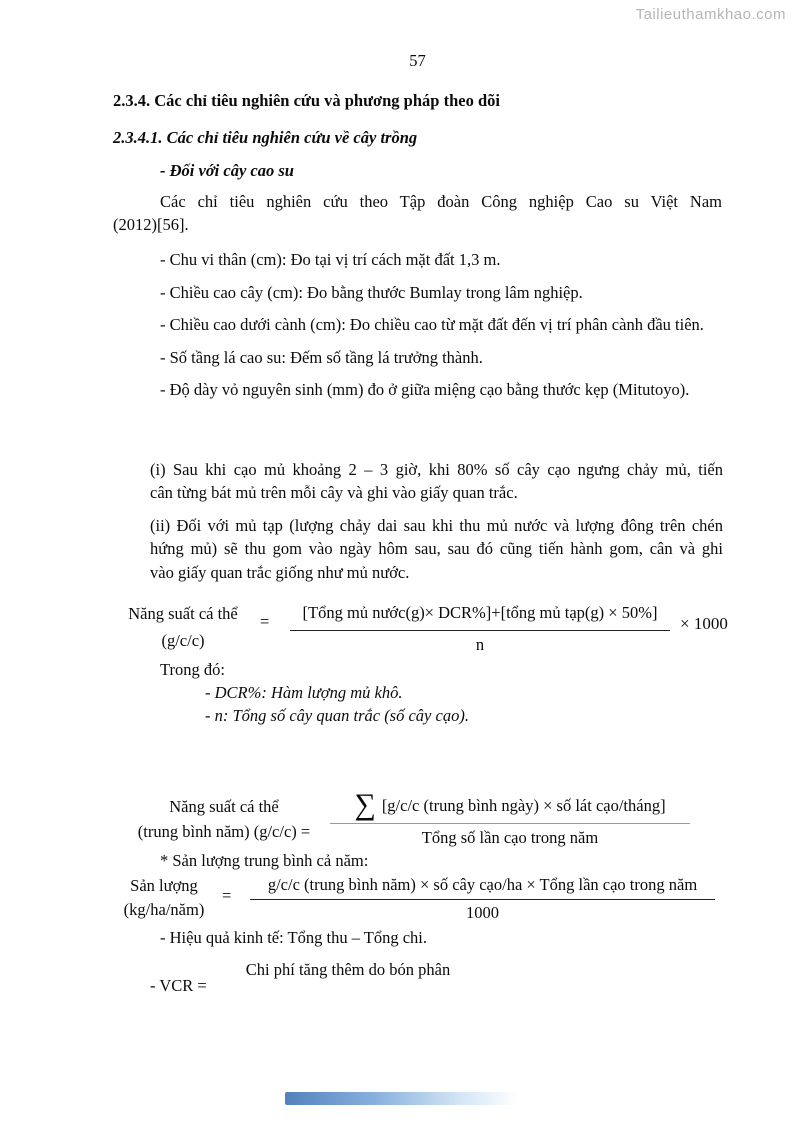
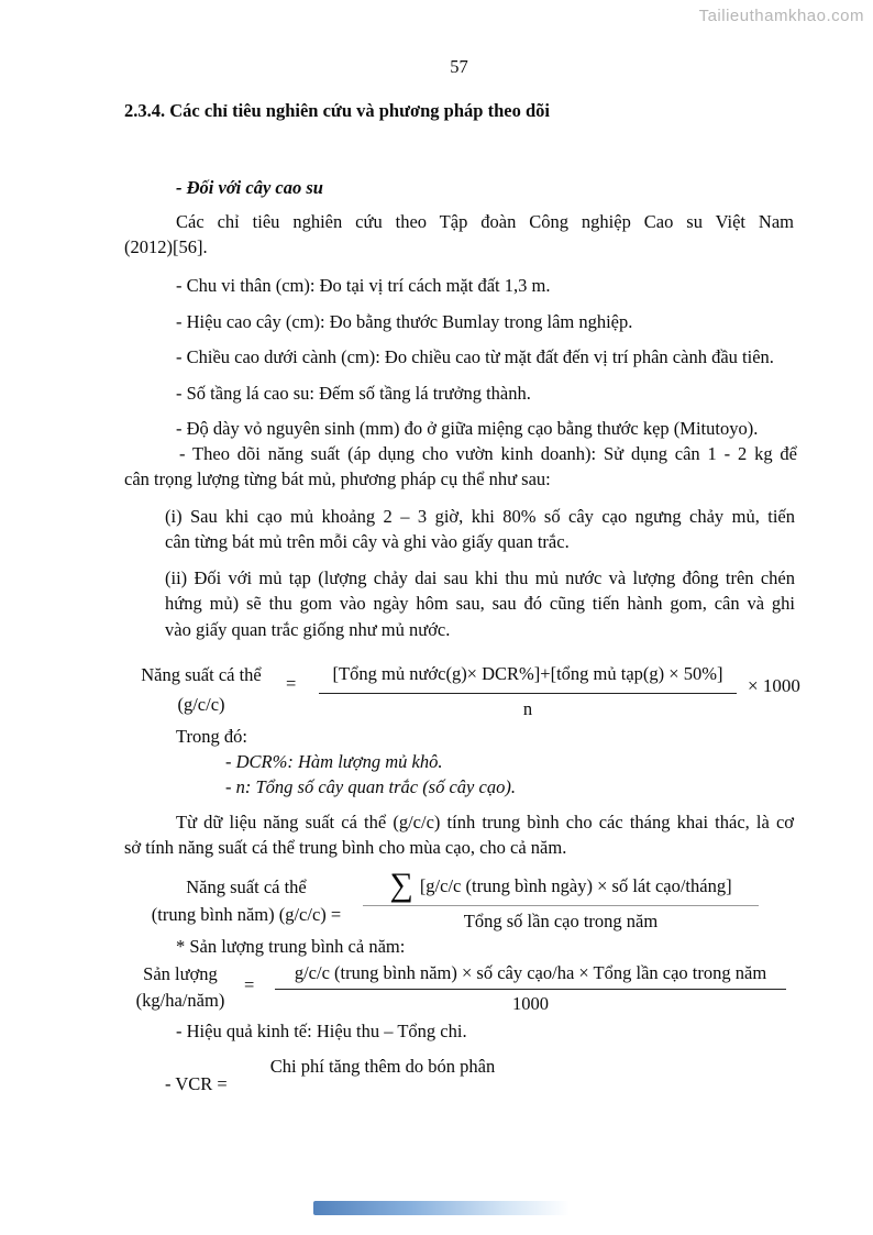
  Tailieuthamkhao.com
  57
  2.3.4. Các chỉ tiêu nghiên cứu và phương pháp theo dõi
- 2.3.4.1. Các chỉ tiêu nghiên cứu về cây trồng
  - Đối với cây cao su
  Các chỉ tiêu nghiên cứu theo Tập đoàn Công nghiệp Cao su Việt Nam
  (2012)[56].
  - Chu vi thân (cm): Đo tại vị trí cách mặt đất 1,3 m.
- - Chiều cao cây (cm): Đo bằng thước Bumlay trong lâm nghiệp.
+ - Hiệu cao cây (cm): Đo bằng thước Bumlay trong lâm nghiệp.
  - Chiều cao dưới cành (cm): Đo chiều cao từ mặt đất đến vị trí phân cành đầu tiên.
  - Số tầng lá cao su: Đếm số tầng lá trưởng thành.
  - Độ dày vỏ nguyên sinh (mm) đo ở giữa miệng cạo bằng thước kẹp (Mitutoyo).
+ - Theo dõi năng suất (áp dụng cho vườn kinh doanh): Sử dụng cân 1 - 2 kg để
+ cân trọng lượng từng bát mủ, phương pháp cụ thể như sau:
  (i) Sau khi cạo mủ khoảng 2 – 3 giờ, khi 80% số cây cạo ngưng chảy mủ, tiến
  cân từng bát mủ trên mỗi cây và ghi vào giấy quan trắc.
  (ii) Đối với mủ tạp (lượng chảy dai sau khi thu mủ nước và lượng đông trên chén
  hứng mủ) sẽ thu gom vào ngày hôm sau, sau đó cũng tiến hành gom, cân và ghi
  vào giấy quan trắc giống như mủ nước.
  Năng suất cá thể
  (g/c/c)
  =
  [Tổng mủ nước(g)× DCR%]+[tổng mủ tạp(g) × 50%]
  n
  × 1000
  Trong đó:
  - DCR%: Hàm lượng mủ khô.
  - n: Tổng số cây quan trắc (số cây cạo).
+ Từ dữ liệu năng suất cá thể (g/c/c) tính trung bình cho các tháng khai thác, là cơ
+ sở tính năng suất cá thể trung bình cho mùa cạo, cho cả năm.
  Năng suất cá thể
  (trung bình năm) (g/c/c) =
  ∑ [g/c/c (trung bình ngày) × số lát cạo/tháng]
  Tổng số lần cạo trong năm
  * Sản lượng trung bình cả năm:
  Sản lượng
  (kg/ha/năm)
  =
  g/c/c (trung bình năm) × số cây cạo/ha × Tổng lần cạo trong năm
  1000
- - Hiệu quả kinh tế: Tổng thu – Tổng chi.
+ - Hiệu quả kinh tế: Hiệu thu – Tổng chi.
  - VCR =
  Chi phí tăng thêm do bón phân
